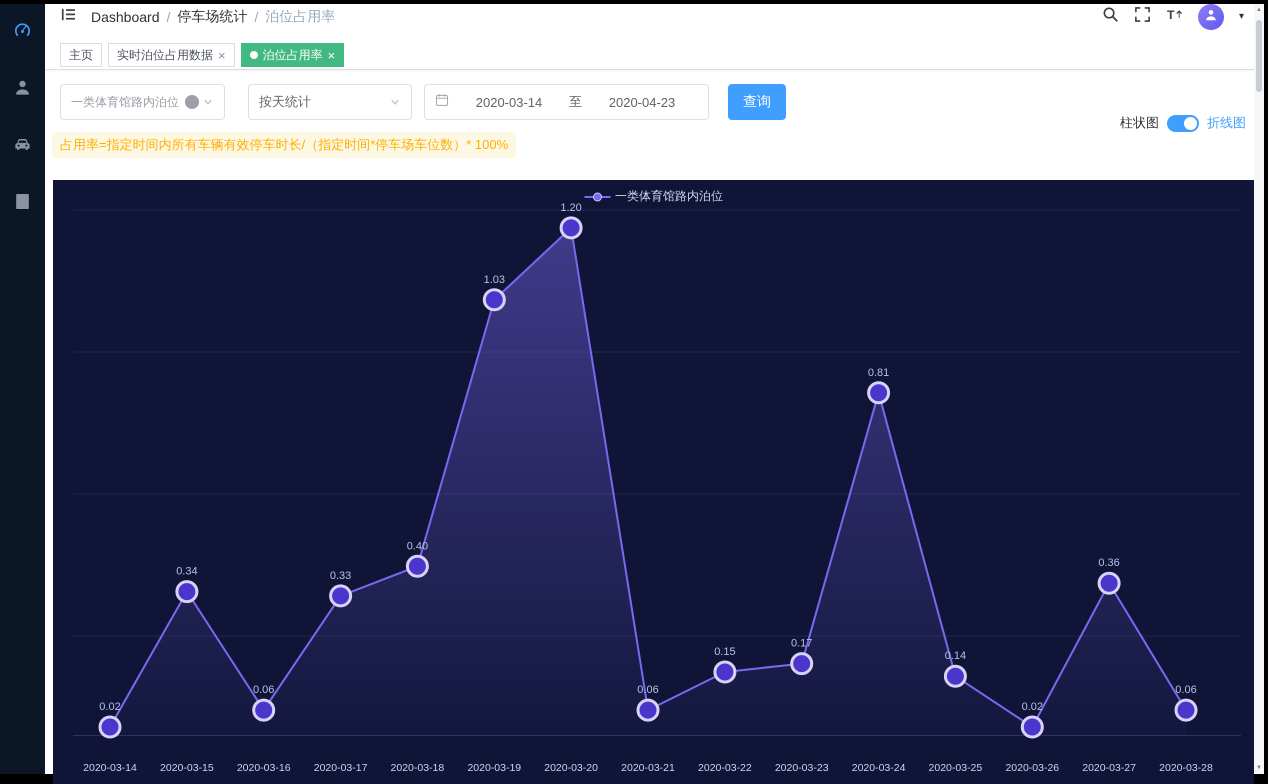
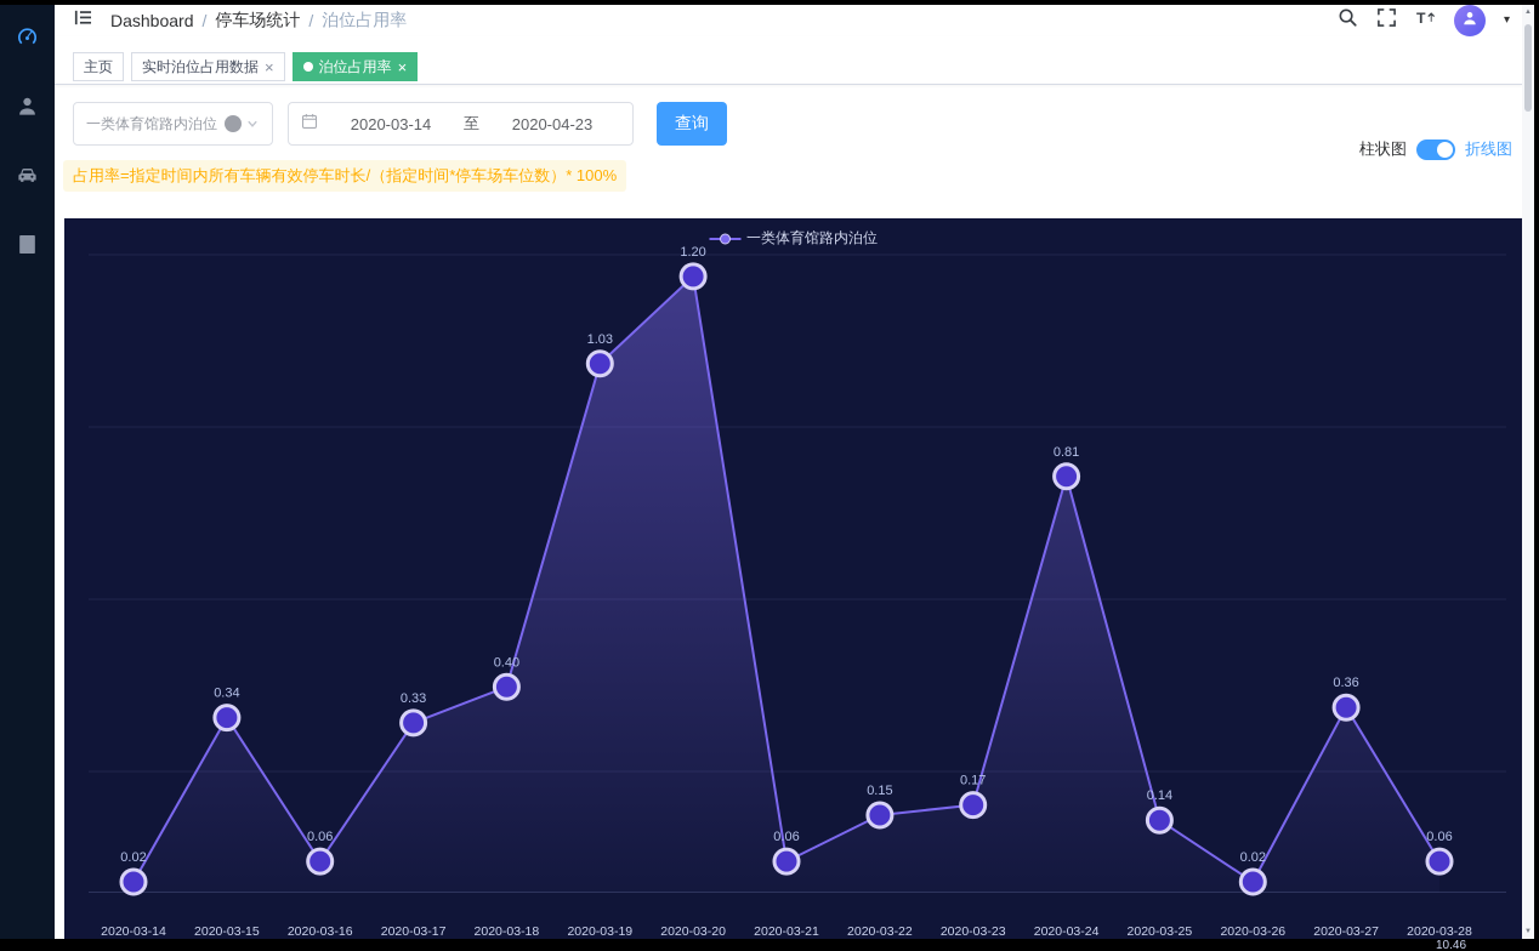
  Dashboard
  /
  停车场统计
  /
  泊位占用率
  T
  ▾
  主页
  实时泊位占用数据
  ×
  泊位占用率
  ×
  一类体育馆路内泊位
- 按天统计
  2020-03-14
  至
  2020-04-23
  查询
  占用率=指定时间内所有车辆有效停车时长/（指定时间*停车场车位数）* 100%
  柱状图
  折线图
  一类体育馆路内泊位
  0.02
  0.34
  0.06
  0.33
  0.40
  1.03
  1.20
  0.06
  0.15
  0.17
  0.81
  0.14
  0.02
  0.36
  0.06
  2020-03-14
  2020-03-15
  2020-03-16
  2020-03-17
  2020-03-18
  2020-03-19
  2020-03-20
  2020-03-21
  2020-03-22
  2020-03-23
  2020-03-24
  2020-03-25
  2020-03-26
  2020-03-27
  2020-03-28
+ 10.46
